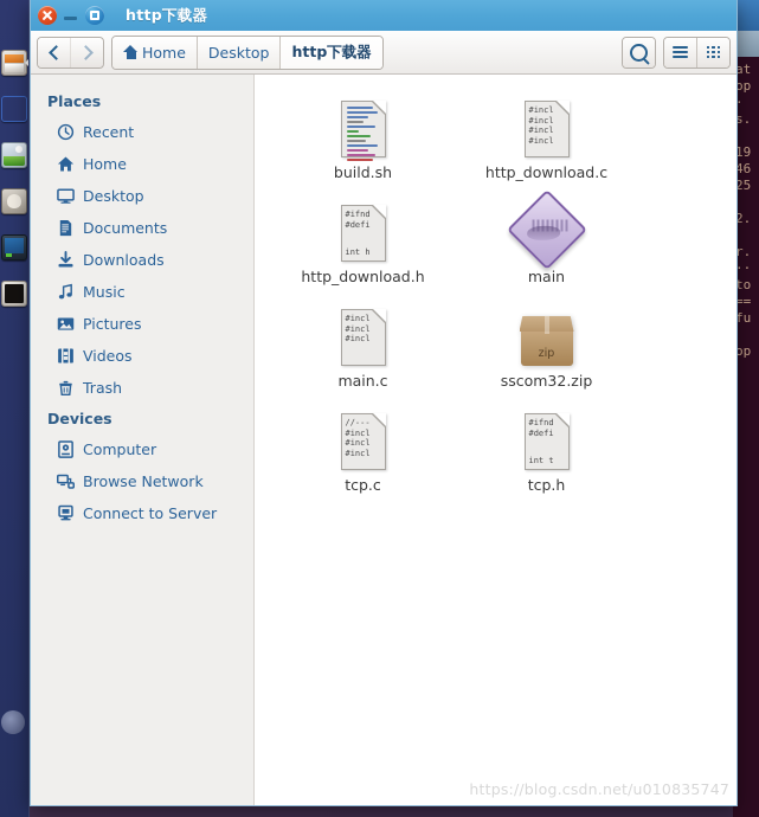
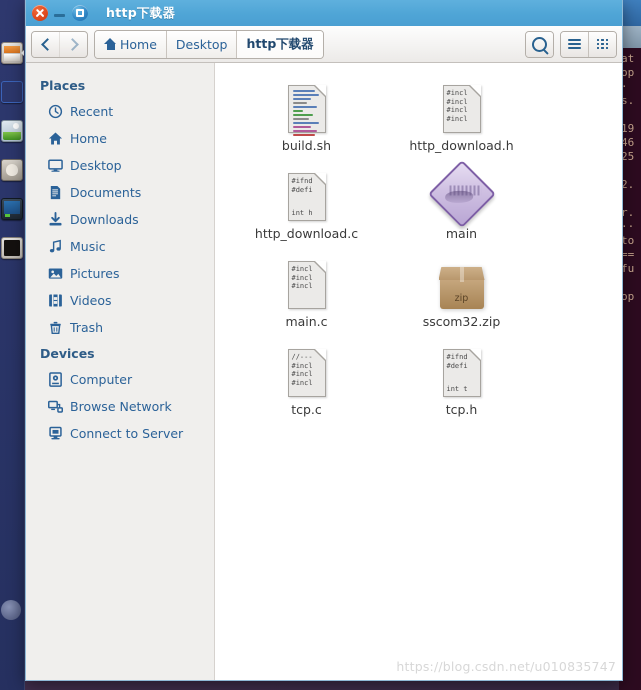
  at
  op
  ·
  s.
  19
  46
  25
  2.
  r.
  ··
  to
  ==
  fu
  op
  http下载器
  Home
  Desktop
  http下载器
  Places
  Recent
  Home
  Desktop
  Documents
  Downloads
  Music
  Pictures
  Videos
  Trash
  Devices
  Computer
  Browse Network
  Connect to Server
  build.sh
  #incl
  #incl
  #incl
  #incl
- http_download.c
+ http_download.h
  #ifnd
  #defi
  int h
- http_download.h
+ http_download.c
  main
  #incl
  #incl
  #incl
  main.c
  zip
  sscom32.zip
  //---
  #incl
  #incl
  #incl
  tcp.c
  #ifnd
  #defi
  int t
  tcp.h
  https://blog.csdn.net/u010835747
